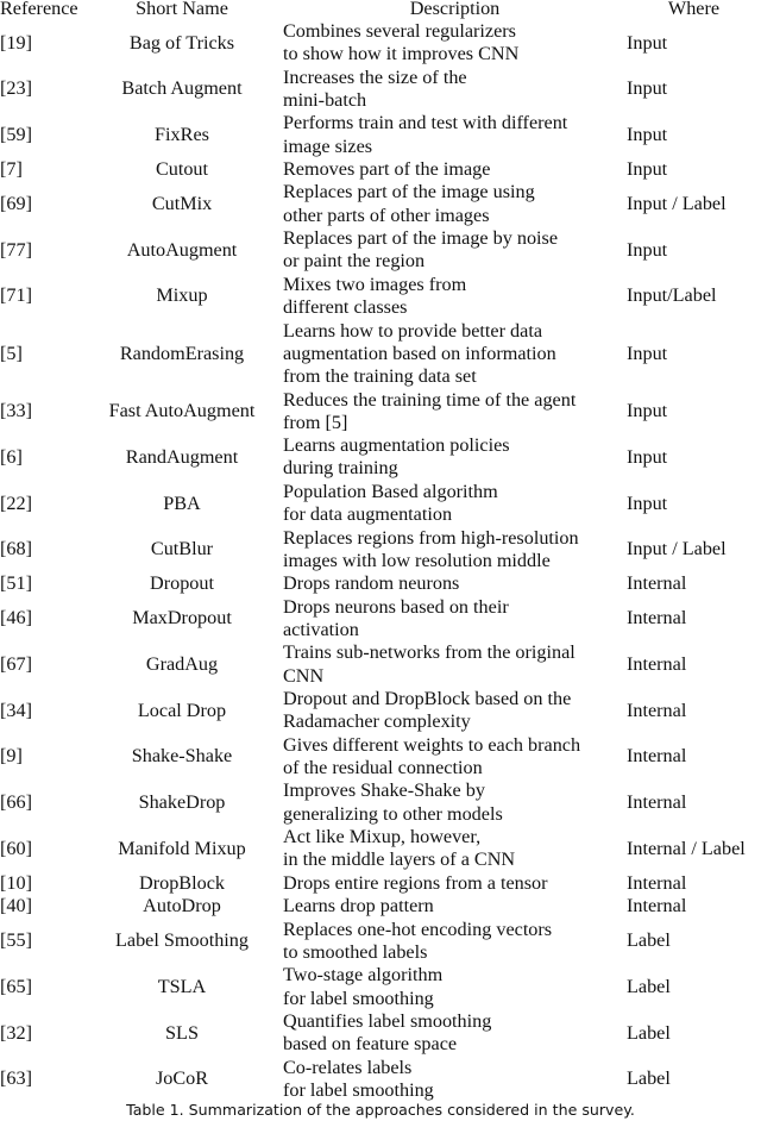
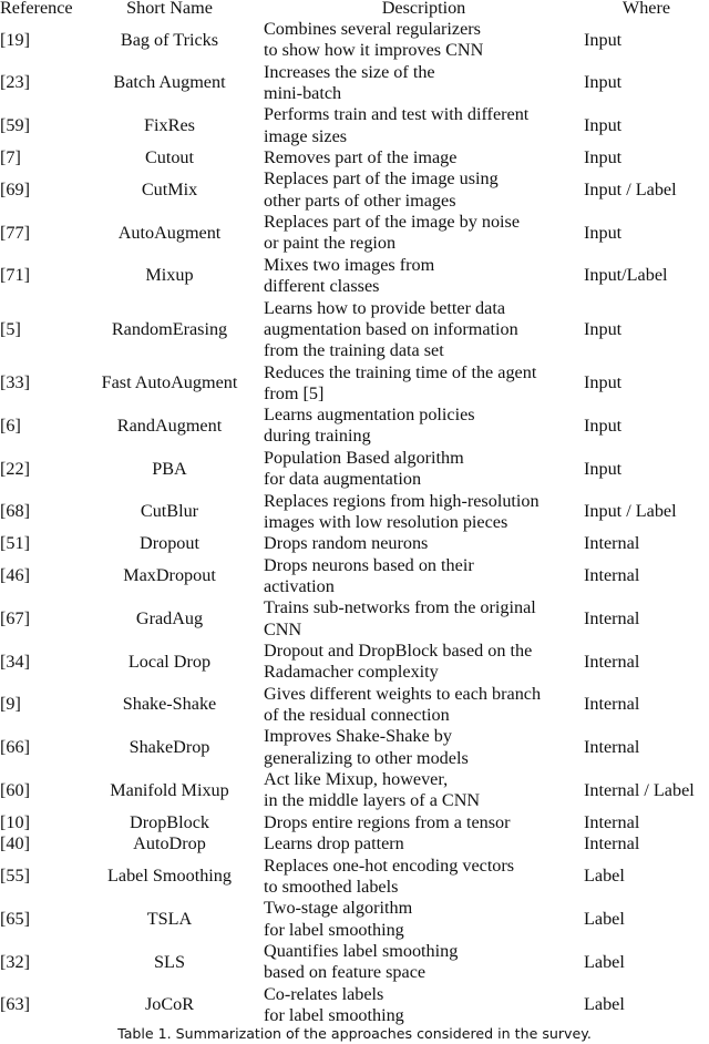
  Reference	Short Name	Description	Where
  [19]	Bag of Tricks	Combines several regularizersto show how it improves CNN	Input
  [23]	Batch Augment	Increases the size of themini-batch	Input
  [59]	FixRes	Performs train and test with differentimage sizes	Input
  [7]	Cutout	Removes part of the image	Input
  [69]	CutMix	Replaces part of the image usingother parts of other images	Input / Label
  [77]	AutoAugment	Replaces part of the image by noiseor paint the region	Input
  [71]	Mixup	Mixes two images fromdifferent classes	Input/Label
  [5]	RandomErasing	Learns how to provide better dataaugmentation based on informationfrom the training data set	Input
  [33]	Fast AutoAugment	Reduces the training time of the agentfrom [5]	Input
  [6]	RandAugment	Learns augmentation policiesduring training	Input
  [22]	PBA	Population Based algorithmfor data augmentation	Input
- [68]	CutBlur	Replaces regions from high-resolutionimages with low resolution middle	Input / Label
+ [68]	CutBlur	Replaces regions from high-resolutionimages with low resolution pieces	Input / Label
  [51]	Dropout	Drops random neurons	Internal
  [46]	MaxDropout	Drops neurons based on theiractivation	Internal
  [67]	GradAug	Trains sub-networks from the originalCNN	Internal
  [34]	Local Drop	Dropout and DropBlock based on theRadamacher complexity	Internal
  [9]	Shake-Shake	Gives different weights to each branchof the residual connection	Internal
  [66]	ShakeDrop	Improves Shake-Shake bygeneralizing to other models	Internal
  [60]	Manifold Mixup	Act like Mixup, however,in the middle layers of a CNN	Internal / Label
  [10]	DropBlock	Drops entire regions from a tensor	Internal
  [40]	AutoDrop	Learns drop pattern	Internal
  [55]	Label Smoothing	Replaces one-hot encoding vectorsto smoothed labels	Label
  [65]	TSLA	Two-stage algorithmfor label smoothing	Label
  [32]	SLS	Quantifies label smoothingbased on feature space	Label
  [63]	JoCoR	Co-relates labelsfor label smoothing	Label
  Table 1. Summarization of the approaches considered in the survey.
